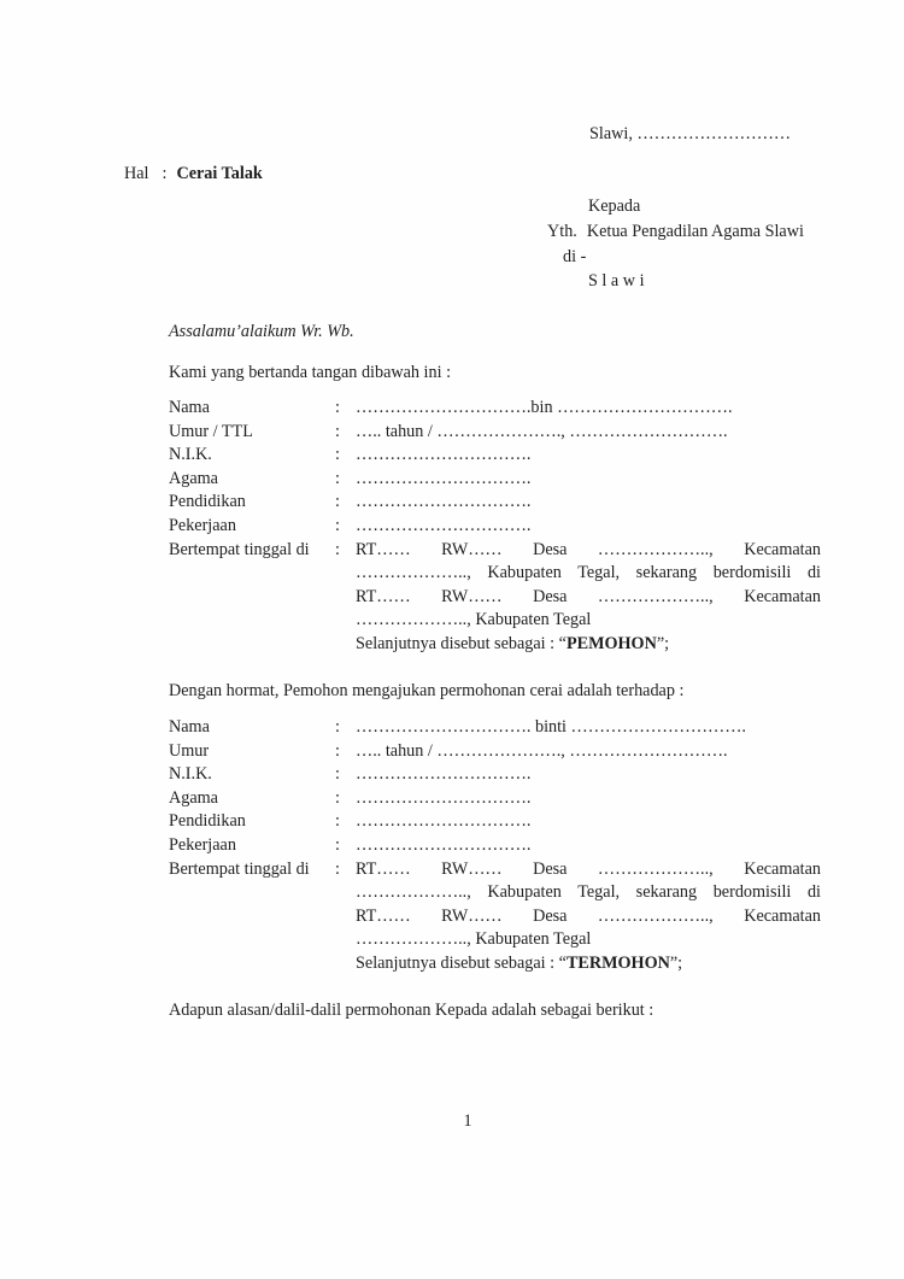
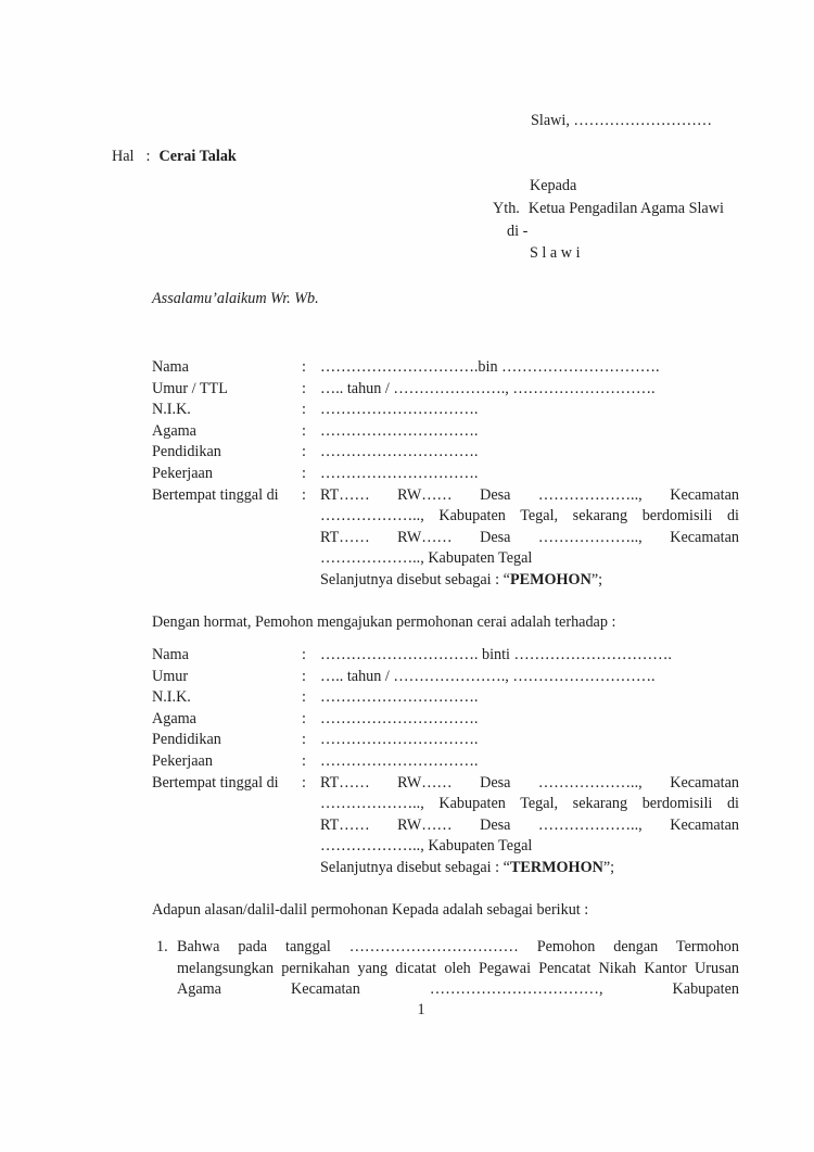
  Slawi, ………………………
  Hal : Cerai Talak
  Kepada
  Yth. Ketua Pengadilan Agama Slawi
  di -
  S l a w i
  Assalamu’alaikum Wr. Wb.
- Kami yang bertanda tangan dibawah ini :
  Nama
  :
  ………………………….bin ………………………….
  Umur / TTL
  :
  ….. tahun / …………………., ……………………….
  N.I.K.
  :
  ………………………….
  Agama
  :
  ………………………….
  Pendidikan
  :
  ………………………….
  Pekerjaan
  :
  ………………………….
  Bertempat tinggal di
  :
  RT…… RW…… Desa ……………….., Kecamatan
  ……………….., Kabupaten Tegal, sekarang berdomisili di
  RT…… RW…… Desa ……………….., Kecamatan
  ……………….., Kabupaten Tegal
  Selanjutnya disebut sebagai : “PEMOHON”;
  Dengan hormat, Pemohon mengajukan permohonan cerai adalah terhadap :
  Nama
  :
  …………………………. binti ………………………….
  Umur
  :
  ….. tahun / …………………., ……………………….
  N.I.K.
  :
  ………………………….
  Agama
  :
  ………………………….
  Pendidikan
  :
  ………………………….
  Pekerjaan
  :
  ………………………….
  Bertempat tinggal di
  :
  RT…… RW…… Desa ……………….., Kecamatan
  ……………….., Kabupaten Tegal, sekarang berdomisili di
  RT…… RW…… Desa ……………….., Kecamatan
  ……………….., Kabupaten Tegal
  Selanjutnya disebut sebagai : “TERMOHON”;
  Adapun alasan/dalil-dalil permohonan Kepada adalah sebagai berikut :
+ 1.
+ Bahwa pada tanggal …………………………… Pemohon dengan Termohon
+ melangsungkan pernikahan yang dicatat oleh Pegawai Pencatat Nikah Kantor Urusan
+ Agama Kecamatan ……………………………, Kabupaten
  1
